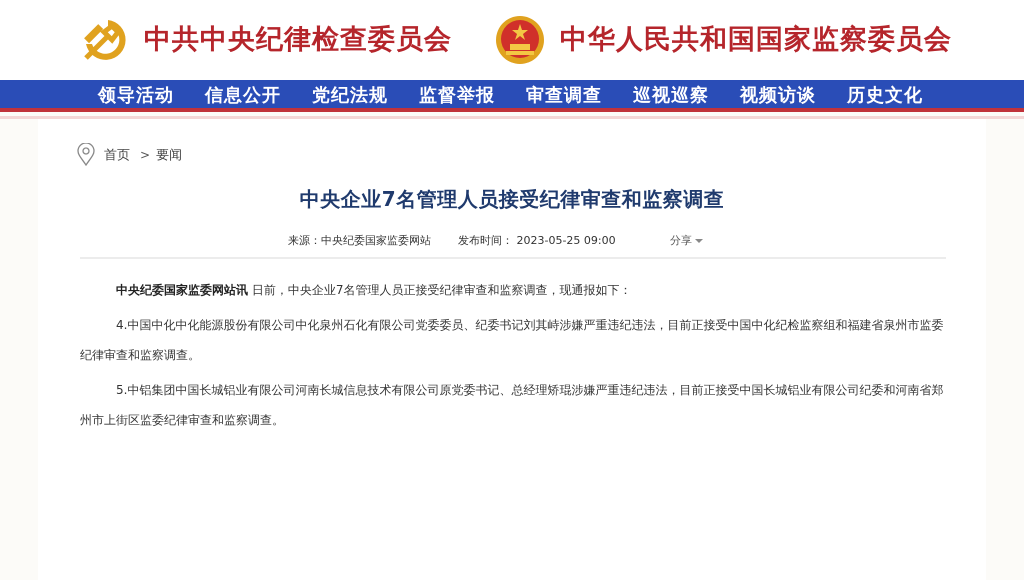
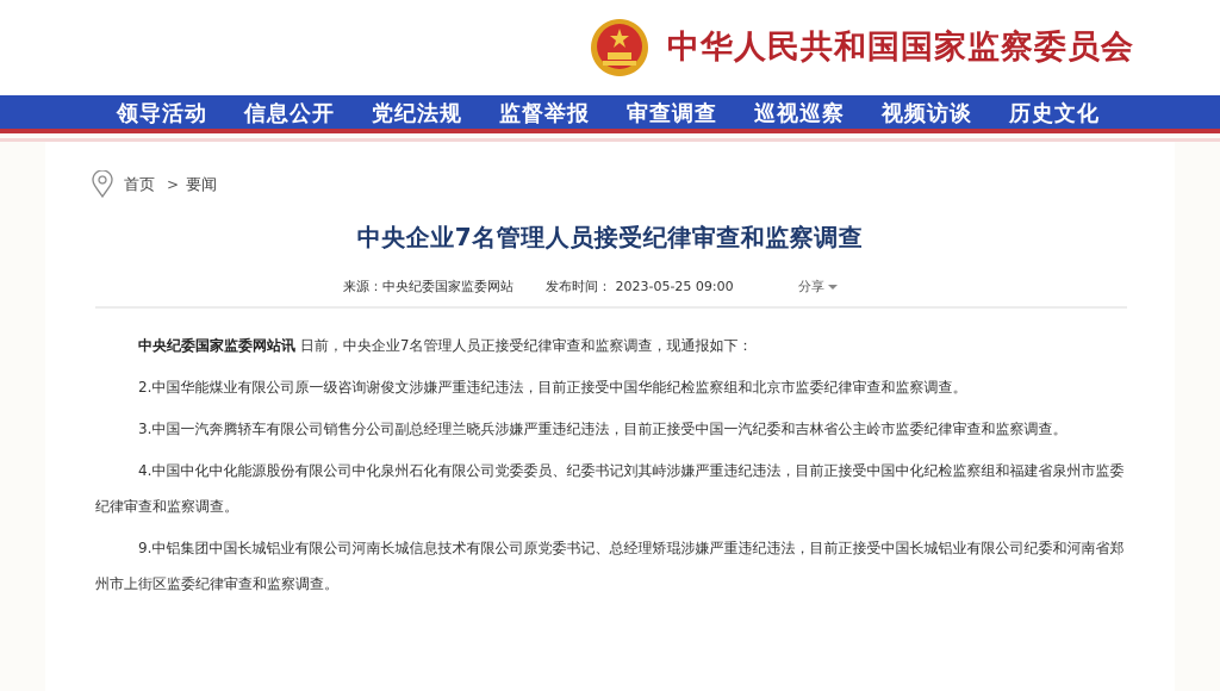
- 中共中央纪律检查委员会
  中华人民共和国国家监察委员会
  领导活动
  信息公开
  党纪法规
  监督举报
  审查调查
  巡视巡察
  视频访谈
  历史文化
  首页
  >
  要闻
  中央企业7名管理人员接受纪律审查和监察调查
  来源：中央纪委国家监委网站
  发布时间： 2023-05-25 09:00
  分享
  中央纪委国家监委网站讯 日前，中央企业7名管理人员正接受纪律审查和监察调查，现通报如下：
+ 2.中国华能煤业有限公司原一级咨询谢俊文涉嫌严重违纪违法，目前正接受中国华能纪检监察组和北京市监委纪律审查和监察调查。
+ 3.中国一汽奔腾轿车有限公司销售分公司副总经理兰晓兵涉嫌严重违纪违法，目前正接受中国一汽纪委和吉林省公主岭市监委纪律审查和监察调查。
  4.中国中化中化能源股份有限公司中化泉州石化有限公司党委委员、纪委书记刘其峙涉嫌严重违纪违法，目前正接受中国中化纪检监察组和福建省泉州市监委纪律审查和监察调查。
- 5.中铝集团中国长城铝业有限公司河南长城信息技术有限公司原党委书记、总经理矫琨涉嫌严重违纪违法，目前正接受中国长城铝业有限公司纪委和河南省郑州市上街区监委纪律审查和监察调查。
+ 9.中铝集团中国长城铝业有限公司河南长城信息技术有限公司原党委书记、总经理矫琨涉嫌严重违纪违法，目前正接受中国长城铝业有限公司纪委和河南省郑州市上街区监委纪律审查和监察调查。
